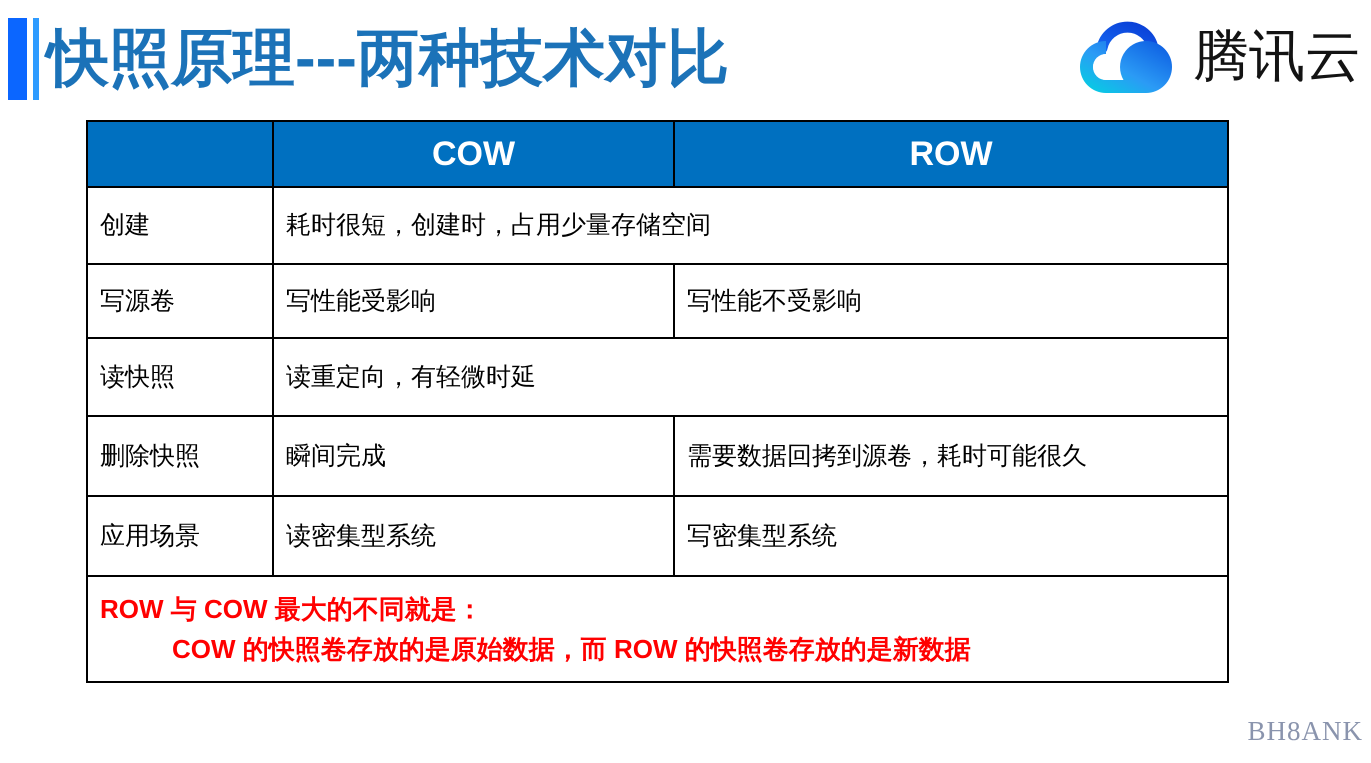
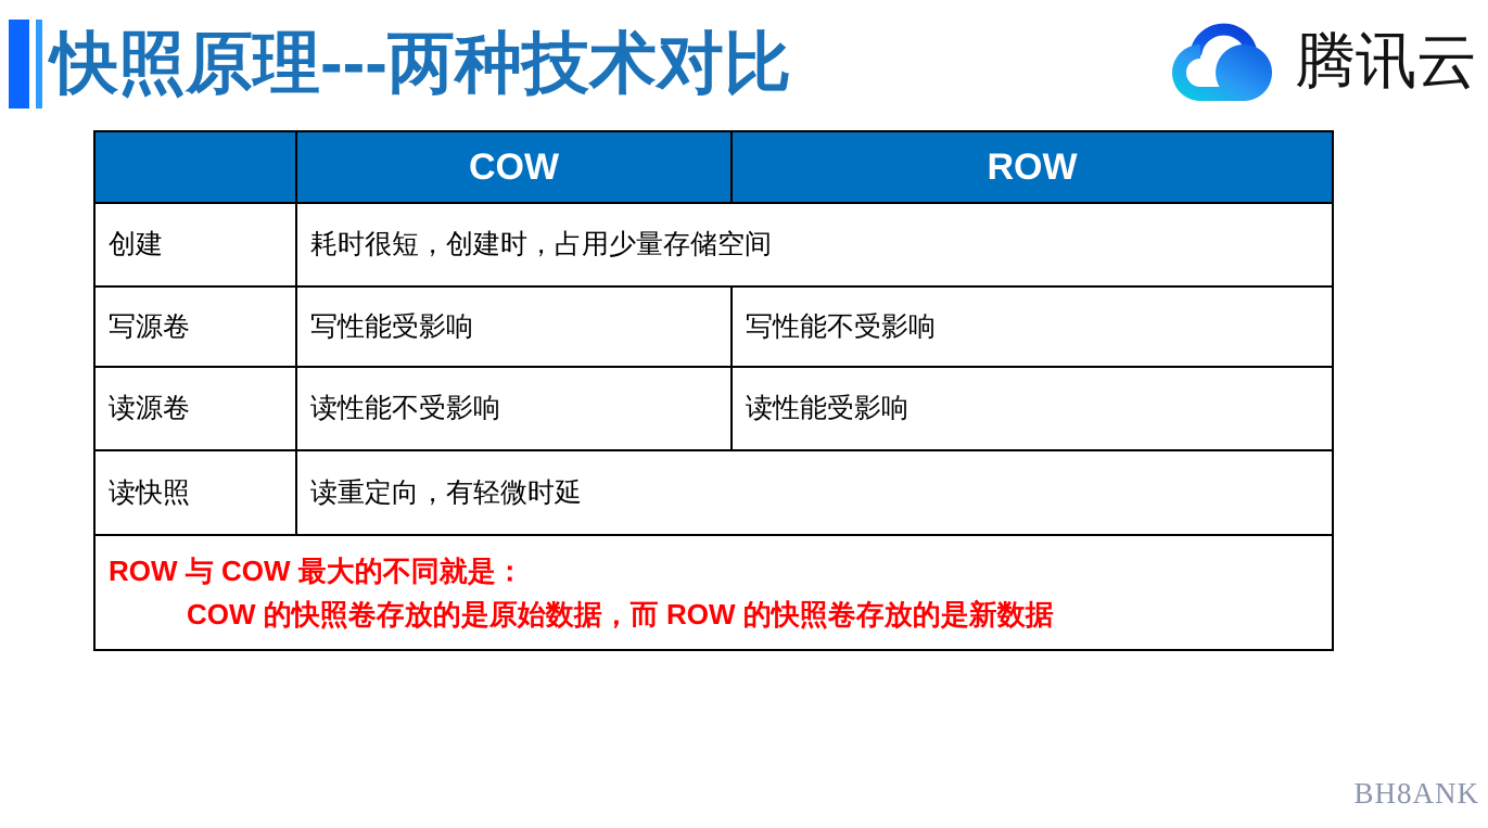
  快照原理---两种技术对比
  腾讯云
  	COW	ROW
  创建	耗时很短，创建时，占用少量存储空间
  写源卷	写性能受影响	写性能不受影响
+ 读源卷	读性能不受影响	读性能受影响
  读快照	读重定向，有轻微时延
- 删除快照	瞬间完成	需要数据回拷到源卷，耗时可能很久
- 应用场景	读密集型系统	写密集型系统
  ROW 与 COW 最大的不同就是： COW 的快照卷存放的是原始数据，而 ROW 的快照卷存放的是新数据
  BH8ANK
